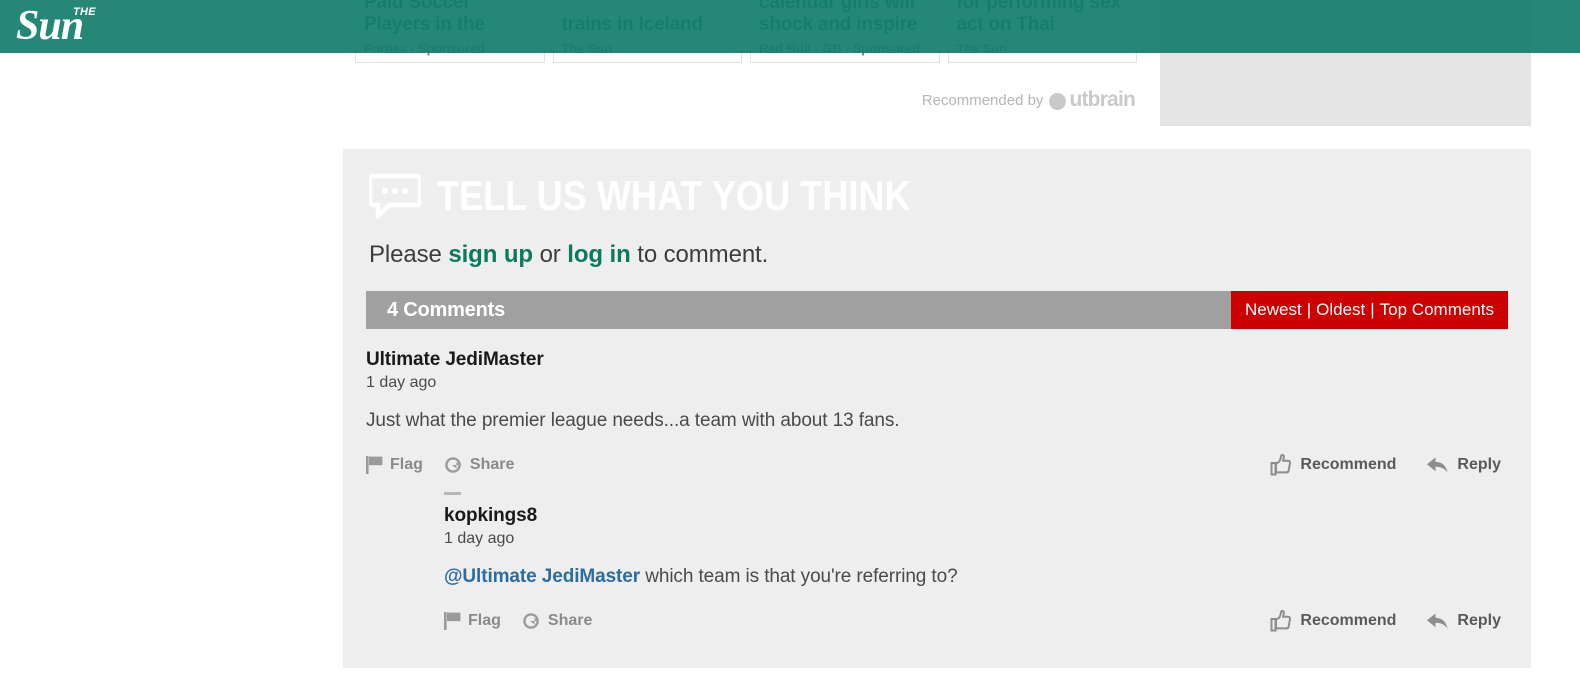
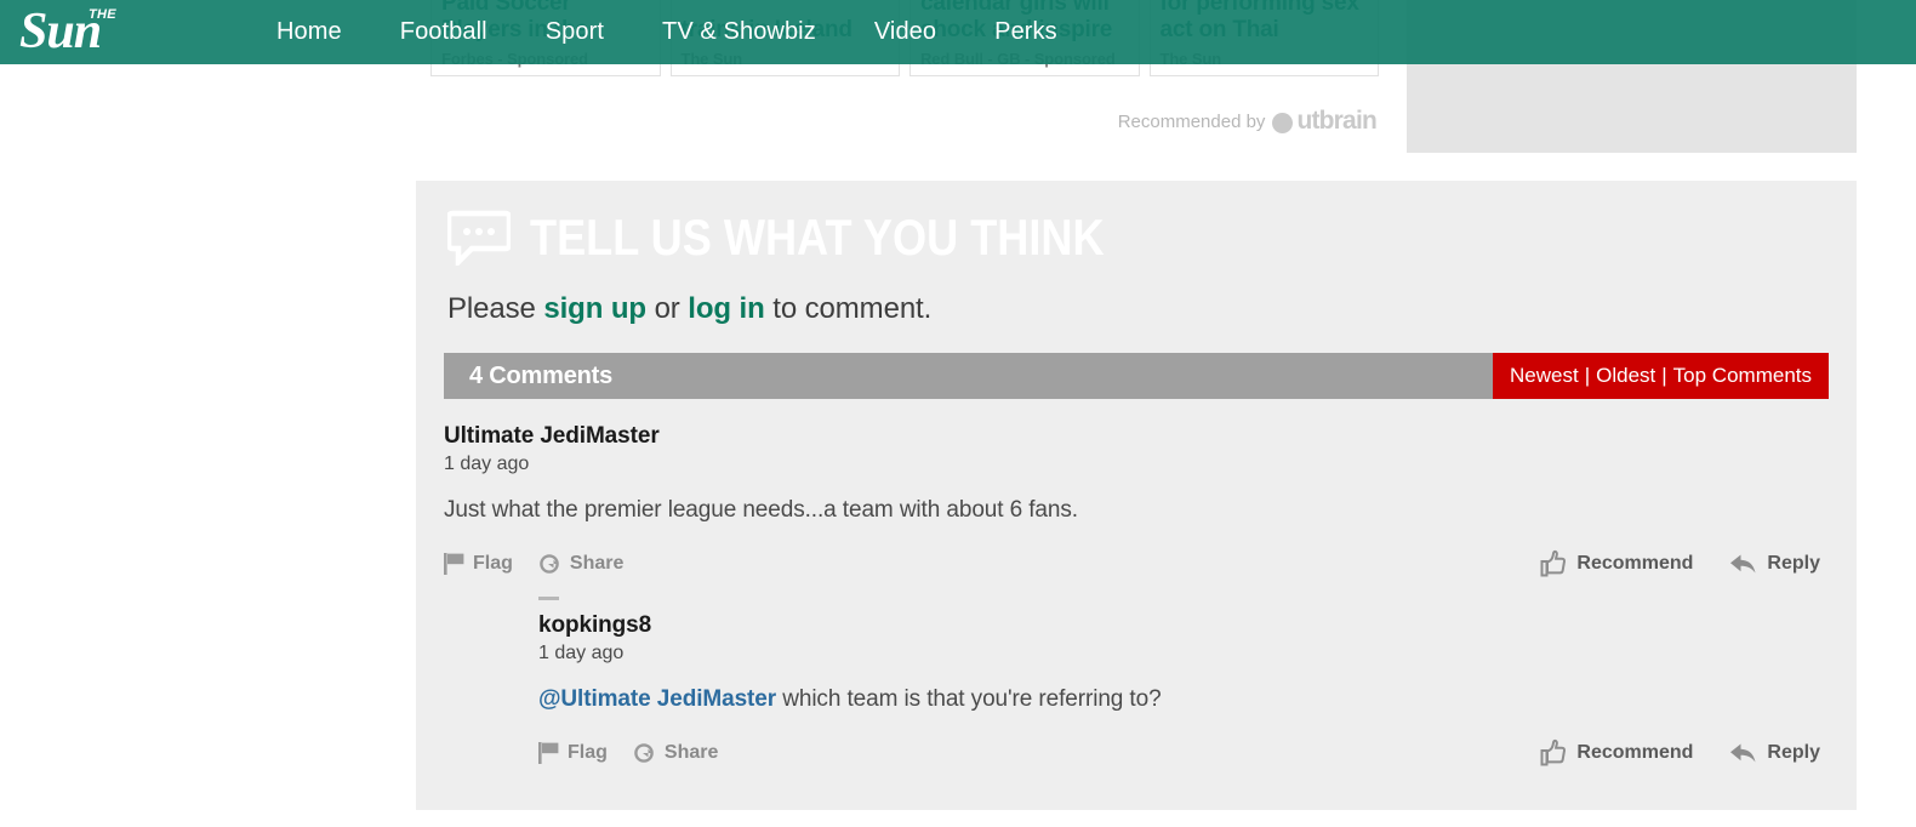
  Recommended by
  utbrain
  Sun
  THE
+ Home
+ Football
+ Sport
+ TV & Showbiz
+ Video
+ Perks
  Please sign up or log in to comment.
  4 Comments
  Newest
  |
  Oldest
  |
  Top Comments
  Ultimate JediMaster
  1 day ago
- Just what the premier league needs...a team with about 13 fans.
+ Just what the premier league needs...a team with about 6 fans.
  Flag
  Share
  Recommend
  Reply
  kopkings8
  1 day ago
  @Ultimate JediMaster which team is that you're referring to?
  Flag
  Share
  Recommend
  Reply
